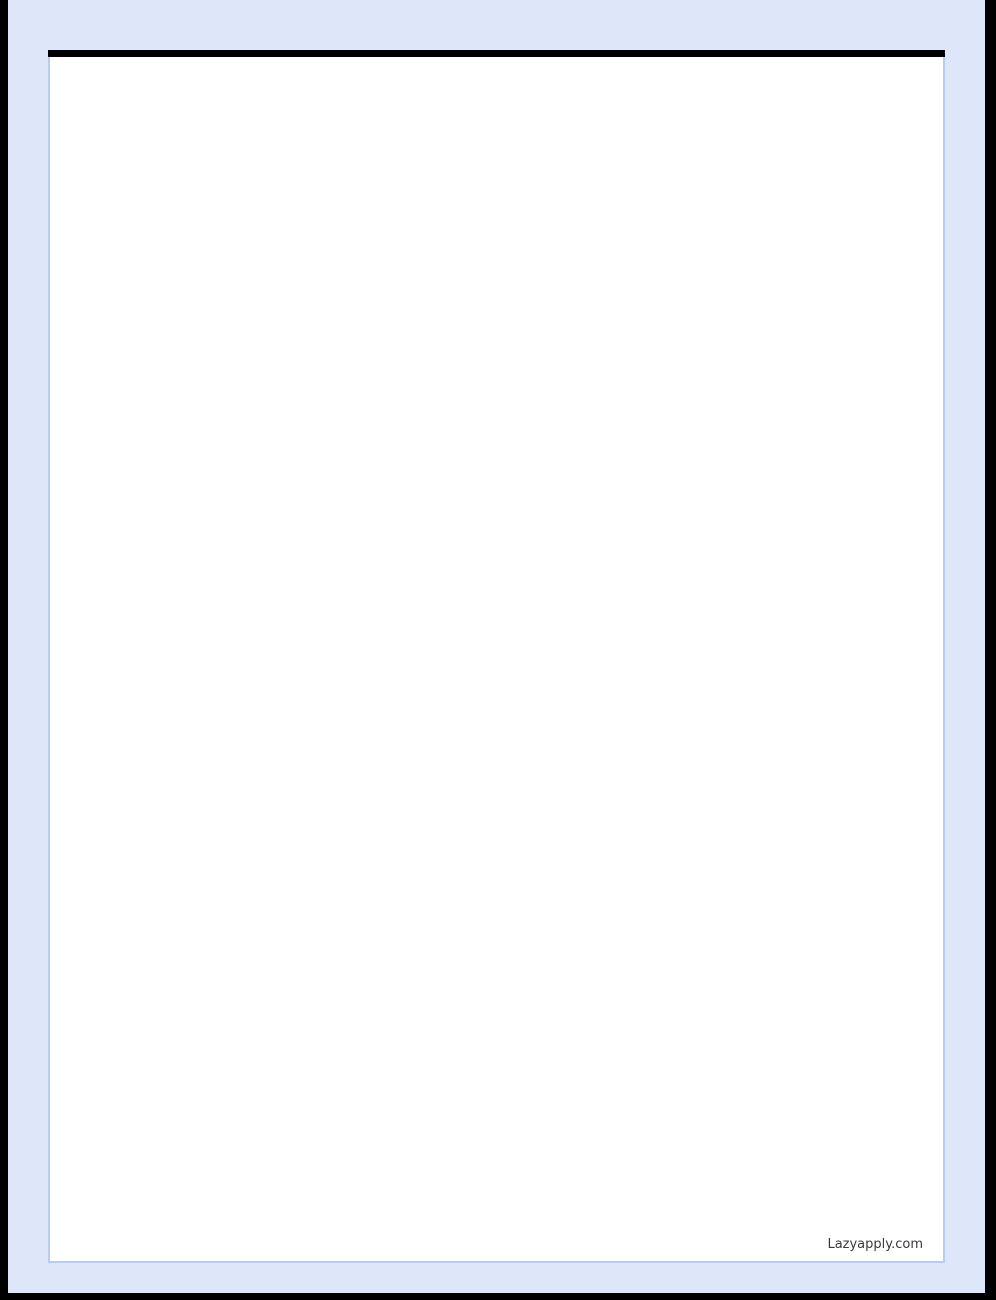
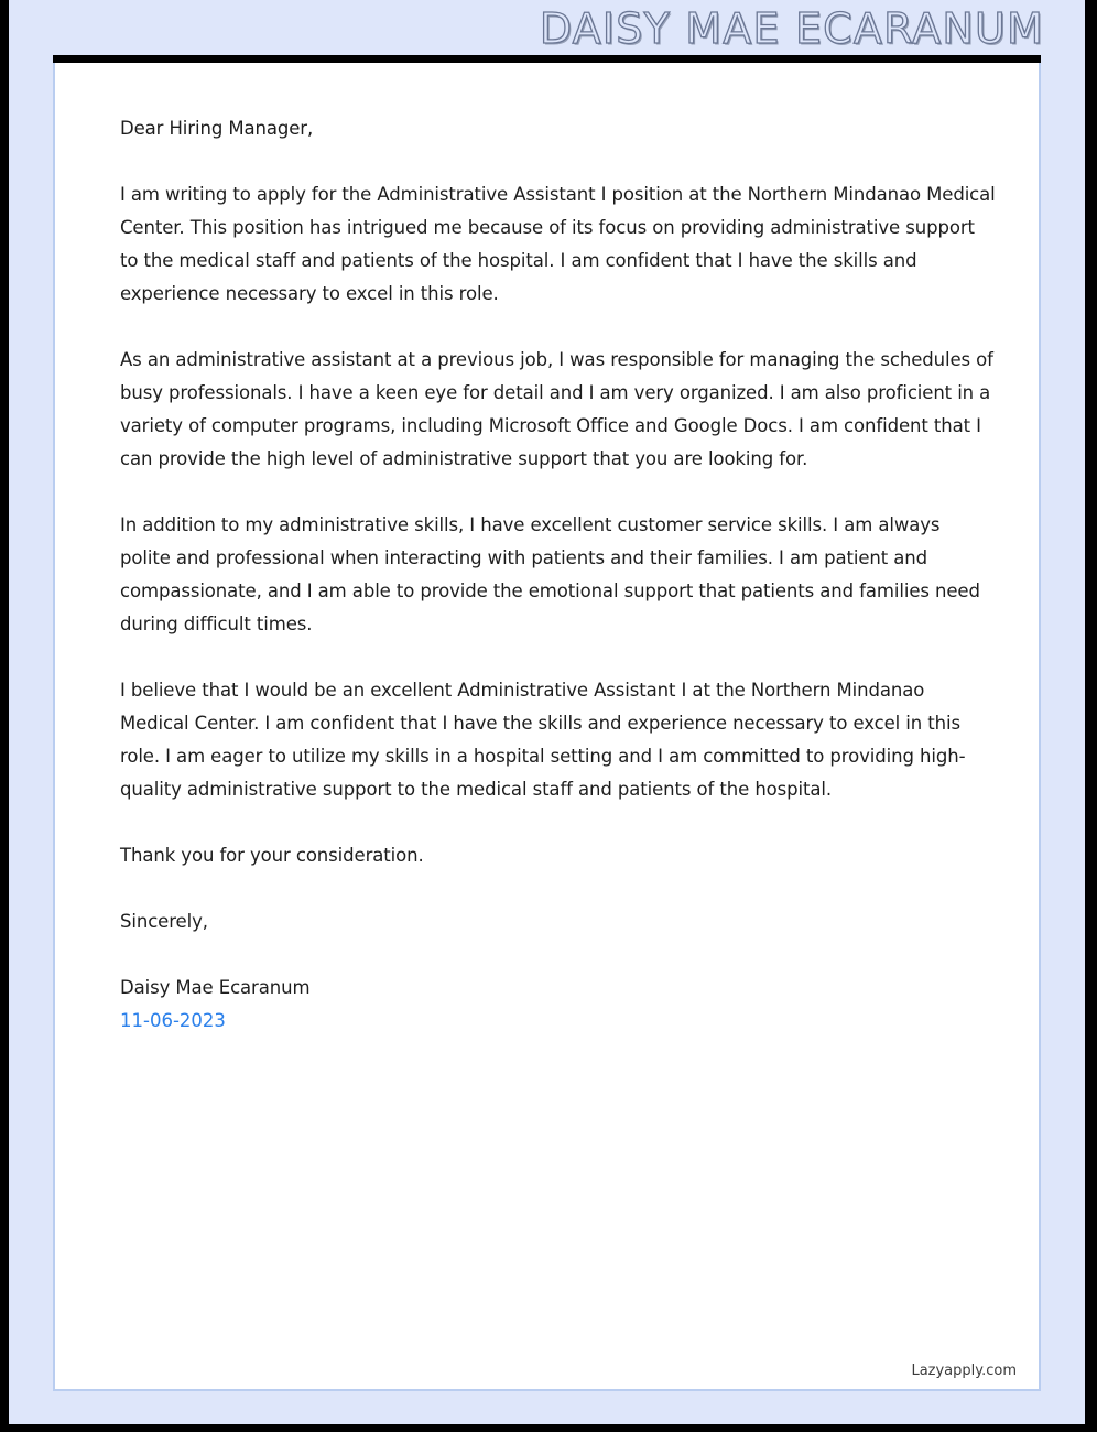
+ DAISY MAE ECARANUM
+ Dear Hiring Manager,
+ I am writing to apply for the Administrative Assistant I position at the Northern Mindanao Medical Center. This position has intrigued me because of its focus on providing administrative support to the medical staff and patients of the hospital. I am confident that I have the skills and experience necessary to excel in this role.
+ As an administrative assistant at a previous job, I was responsible for managing the schedules of busy professionals. I have a keen eye for detail and I am very organized. I am also proficient in a variety of computer programs, including Microsoft Office and Google Docs. I am confident that I can provide the high level of administrative support that you are looking for.
+ In addition to my administrative skills, I have excellent customer service skills. I am always polite and professional when interacting with patients and their families. I am patient and compassionate, and I am able to provide the emotional support that patients and families need during difficult times.
+ I believe that I would be an excellent Administrative Assistant I at the Northern Mindanao Medical Center. I am confident that I have the skills and experience necessary to excel in this role. I am eager to utilize my skills in a hospital setting and I am committed to providing high-quality administrative support to the medical staff and patients of the hospital.
+ Thank you for your consideration.
+ Sincerely,
+ Daisy Mae Ecaranum
+ 11-06-2023
  Lazyapply.com
